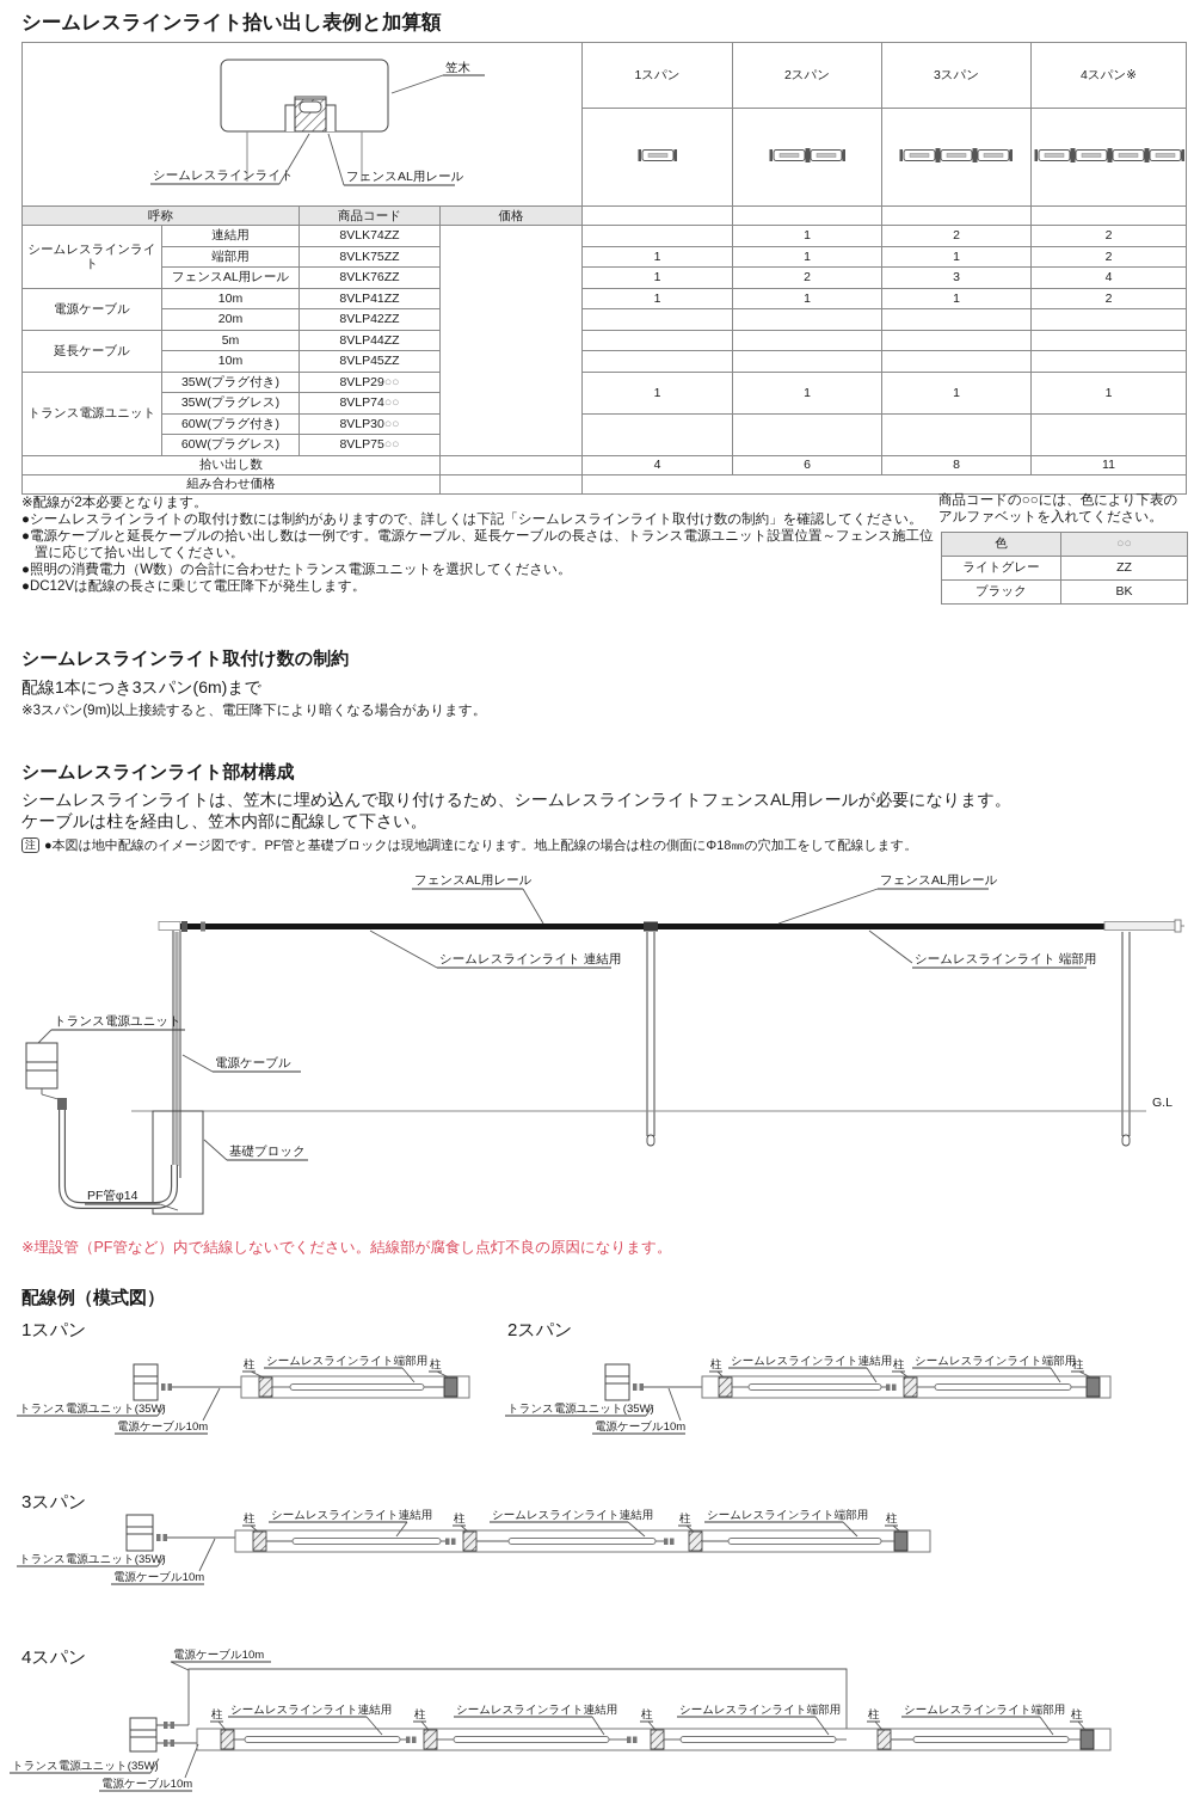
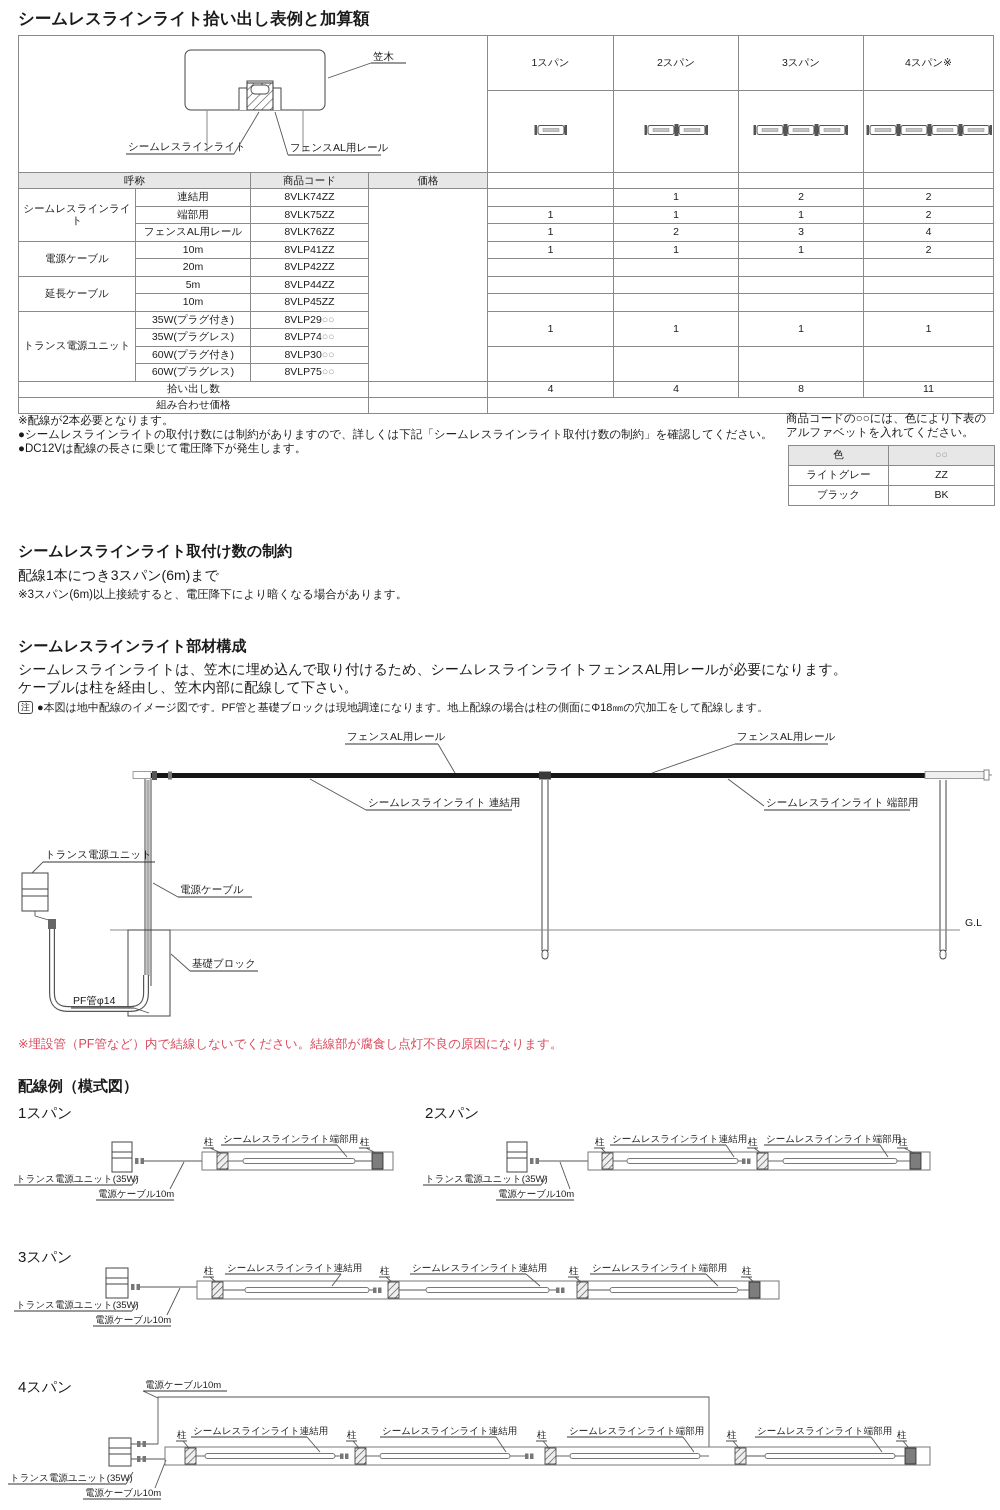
  シームレスラインライト拾い出し表例と加算額
  笠木 シームレスラインライト フェンスAL用レール	1スパン	2スパン	3スパン	4スパン※
  呼称	商品コード	価格
  シームレスラインライト	連結用	8VLK74ZZ			1	2	2
  端部用	8VLK75ZZ	1	1	1	2
  フェンスAL用レール	8VLK76ZZ	1	2	3	4
  電源ケーブル	10m	8VLP41ZZ	1	1	1	2
  20m	8VLP42ZZ
  延長ケーブル	5m	8VLP44ZZ
  10m	8VLP45ZZ
  トランス電源ユニット	35W(プラグ付き)	8VLP29○○	1	1	1	1
  35W(プラグレス)	8VLP74○○
  60W(プラグ付き)	8VLP30○○
  60W(プラグレス)	8VLP75○○
- 拾い出し数		4	6	8	11
+ 拾い出し数		4	4	8	11
  組み合わせ価格
  ※配線が2本必要となります。
  ●シームレスラインライトの取付け数には制約がありますので、詳しくは下記「シームレスラインライト取付け数の制約」を確認してください。
- ●電源ケーブルと延長ケーブルの拾い出し数は一例です。電源ケーブル、延長ケーブルの長さは、トランス電源ユニット設置位置～フェンス施工位置に応じて拾い出してください。
- ●照明の消費電力（W数）の合計に合わせたトランス電源ユニットを選択してください。
  ●DC12Vは配線の長さに乗じて電圧降下が発生します。
  商品コードの○○には、色により下表の
  アルファベットを入れてください。
  色	○○
  ライトグレー	ZZ
  ブラック	BK
  シームレスラインライト取付け数の制約
  配線1本につき3スパン(6m)まで
- ※3スパン(9m)以上接続すると、電圧降下により暗くなる場合があります。
+ ※3スパン(6m)以上接続すると、電圧降下により暗くなる場合があります。
  シームレスラインライト部材構成
  シームレスラインライトは、笠木に埋め込んで取り付けるため、シームレスラインライトフェンスAL用レールが必要になります。
  ケーブルは柱を経由し、笠木内部に配線して下さい。
  注 ●本図は地中配線のイメージ図です。PF管と基礎ブロックは現地調達になります。地上配線の場合は柱の側面にΦ18㎜の穴加工をして配線します。
  G.L
  フェンスAL用レール
  フェンスAL用レール
  シームレスラインライト 連結用
  シームレスラインライト 端部用
  トランス電源ユニット
  電源ケーブル
  基礎ブロック
  PF管φ14
  ※埋設管（PF管など）内で結線しないでください。結線部が腐食し点灯不良の原因になります。
  配線例（模式図）
  1スパン
  トランス電源ユニット(35W)
  電源ケーブル10m
  柱
  柱
  シームレスラインライト端部用
  2スパン
  トランス電源ユニット(35W)
  電源ケーブル10m
  柱
  柱
  柱
  シームレスラインライト連結用
  シームレスラインライト端部用
  3スパン
  トランス電源ユニット(35W)
  電源ケーブル10m
  柱
  柱
  柱
  柱
  シームレスラインライト連結用
  シームレスラインライト連結用
  シームレスラインライト端部用
  4スパン
  電源ケーブル10m
  トランス電源ユニット(35W)
  電源ケーブル10m
  柱
  柱
  柱
  柱
  柱
  シームレスラインライト連結用
  シームレスラインライト連結用
  シームレスラインライト端部用
  シームレスラインライト端部用
